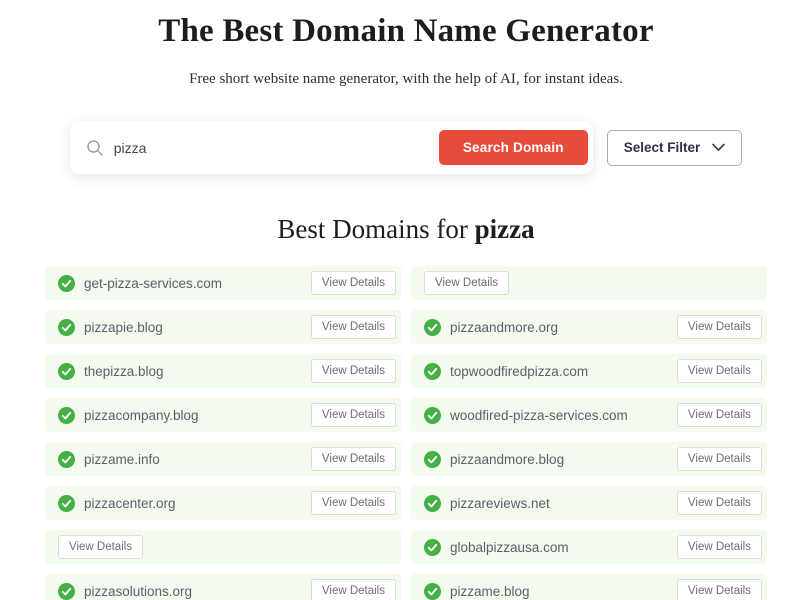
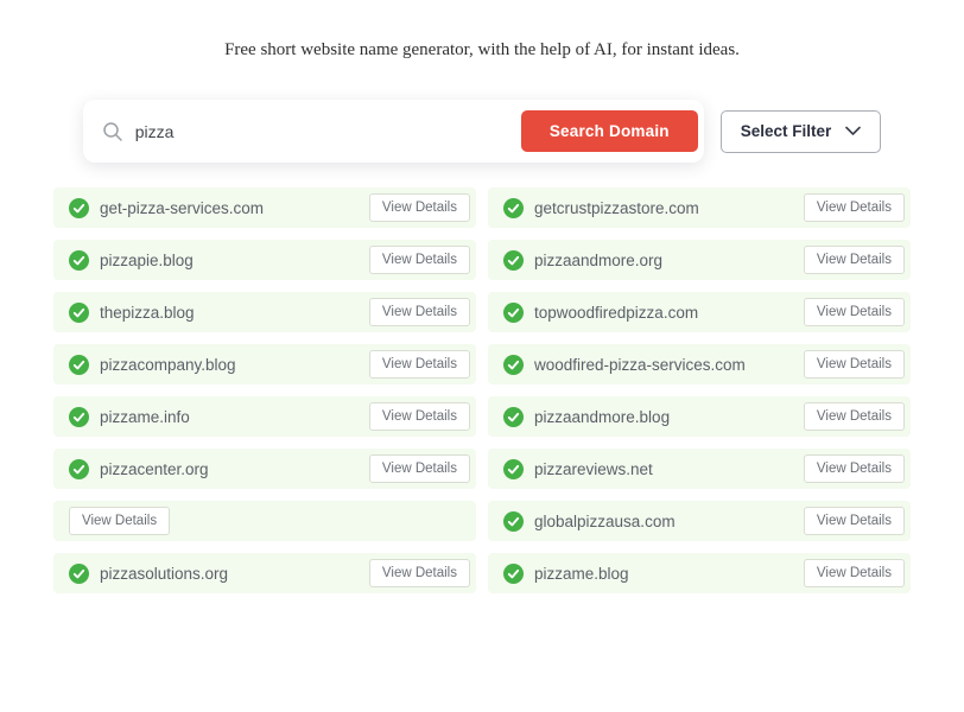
- The Best Domain Name Generator
  Free short website name generator, with the help of AI, for instant ideas.
  pizza
  Search Domain
  Select Filter
- Best Domains for pizza
  get-pizza-services.com
  View Details
  pizzapie.blog
  View Details
  thepizza.blog
  View Details
  pizzacompany.blog
  View Details
  pizzame.info
  View Details
  pizzacenter.org
  View Details
  View Details
  pizzasolutions.org
  View Details
+ getcrustpizzastore.com
  View Details
  pizzaandmore.org
  View Details
  topwoodfiredpizza.com
  View Details
  woodfired-pizza-services.com
  View Details
  pizzaandmore.blog
  View Details
  pizzareviews.net
  View Details
  globalpizzausa.com
  View Details
  pizzame.blog
  View Details
